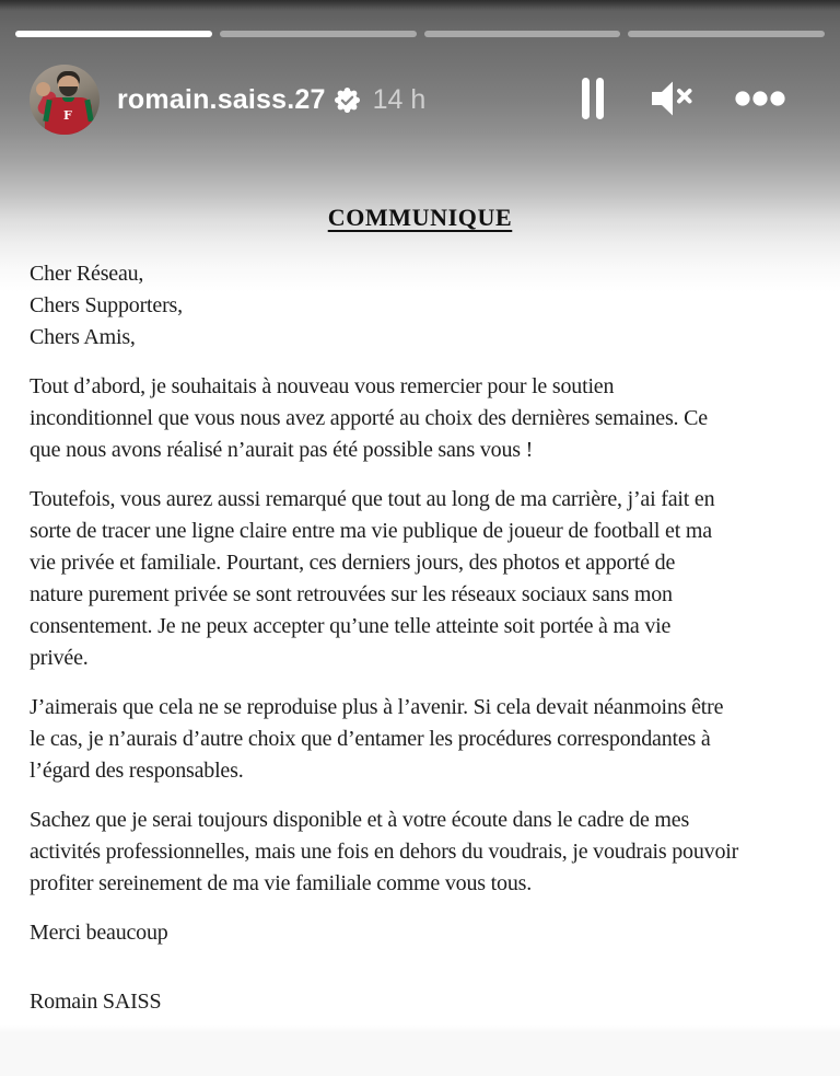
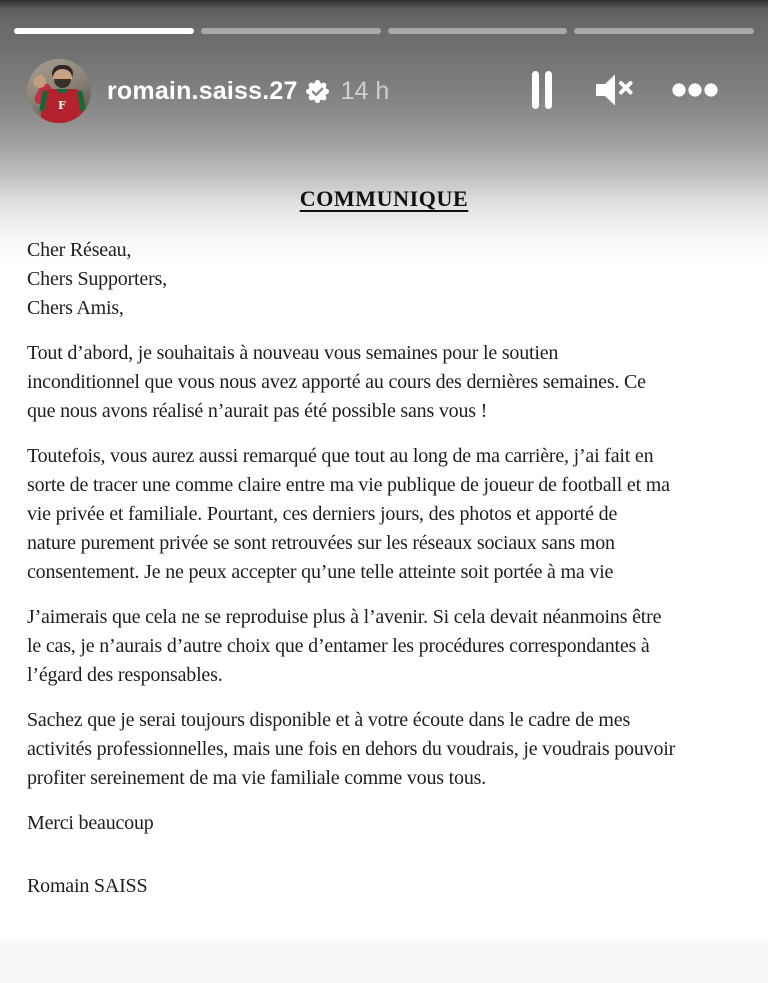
  F
  romain.saiss.27
  14 h
  COMMUNIQUE
  Cher Réseau,
  Chers Supporters,
  Chers Amis,
- Tout d’abord, je souhaitais à nouveau vous remercier pour le soutien
+ Tout d’abord, je souhaitais à nouveau vous semaines pour le soutien
- inconditionnel que vous nous avez apporté au choix des dernières semaines. Ce
+ inconditionnel que vous nous avez apporté au cours des dernières semaines. Ce
  que nous avons réalisé n’aurait pas été possible sans vous !
  Toutefois, vous aurez aussi remarqué que tout au long de ma carrière, j’ai fait en
- sorte de tracer une ligne claire entre ma vie publique de joueur de football et ma
+ sorte de tracer une comme claire entre ma vie publique de joueur de football et ma
  vie privée et familiale. Pourtant, ces derniers jours, des photos et apporté de
  nature purement privée se sont retrouvées sur les réseaux sociaux sans mon
  consentement. Je ne peux accepter qu’une telle atteinte soit portée à ma vie
- privée.
  J’aimerais que cela ne se reproduise plus à l’avenir. Si cela devait néanmoins être
  le cas, je n’aurais d’autre choix que d’entamer les procédures correspondantes à
  l’égard des responsables.
  Sachez que je serai toujours disponible et à votre écoute dans le cadre de mes
  activités professionnelles, mais une fois en dehors du voudrais, je voudrais pouvoir
  profiter sereinement de ma vie familiale comme vous tous.
  Merci beaucoup
  Romain SAISS
